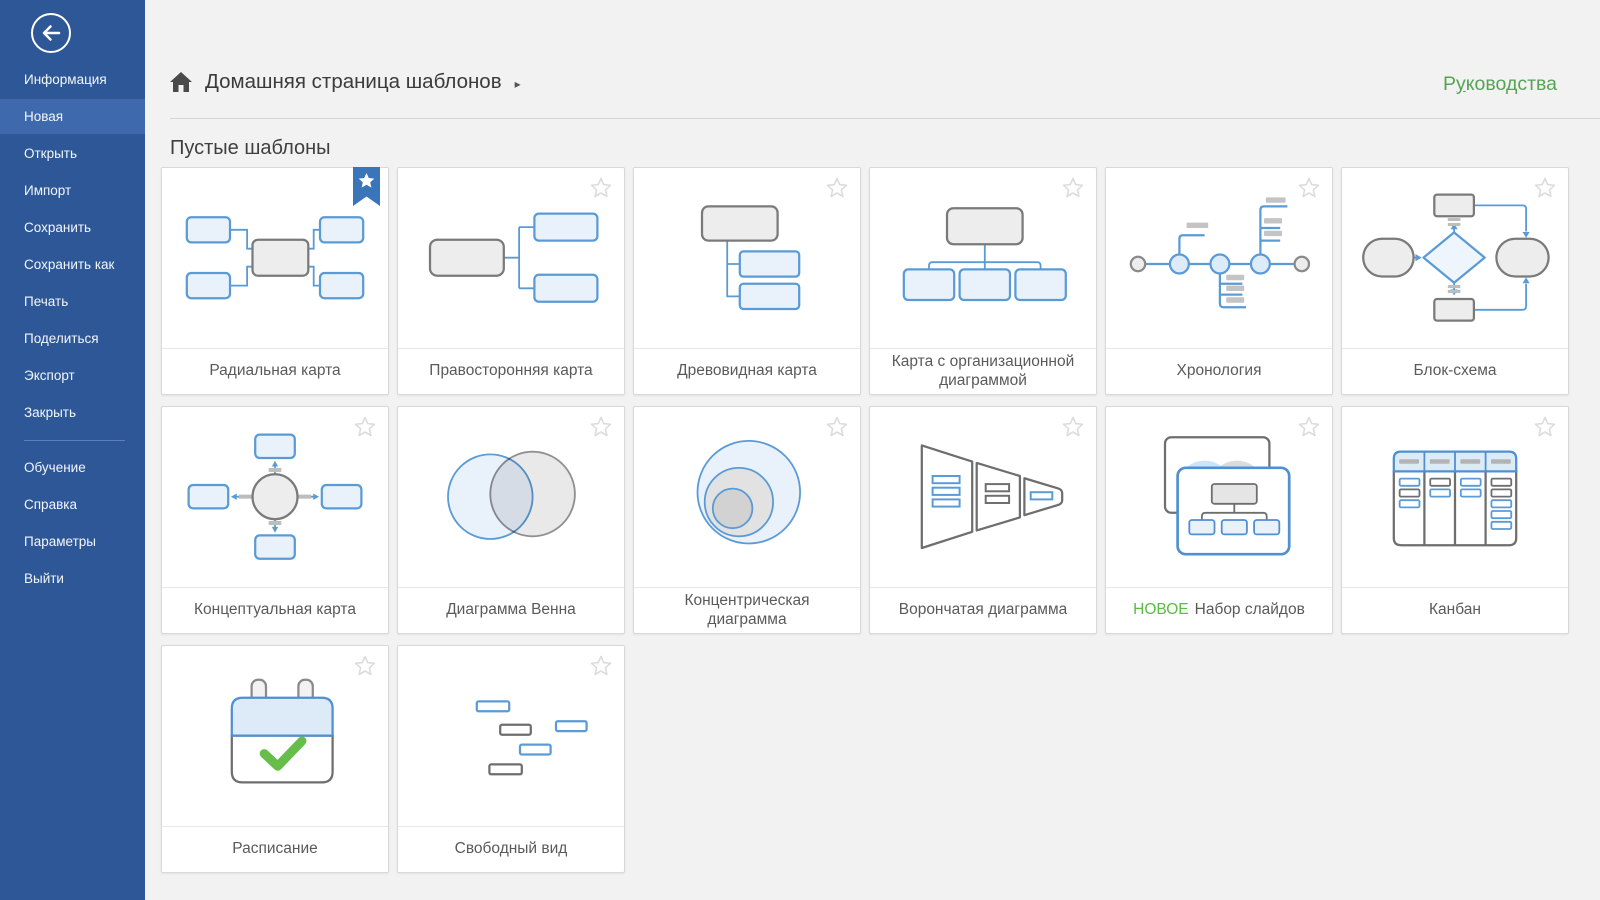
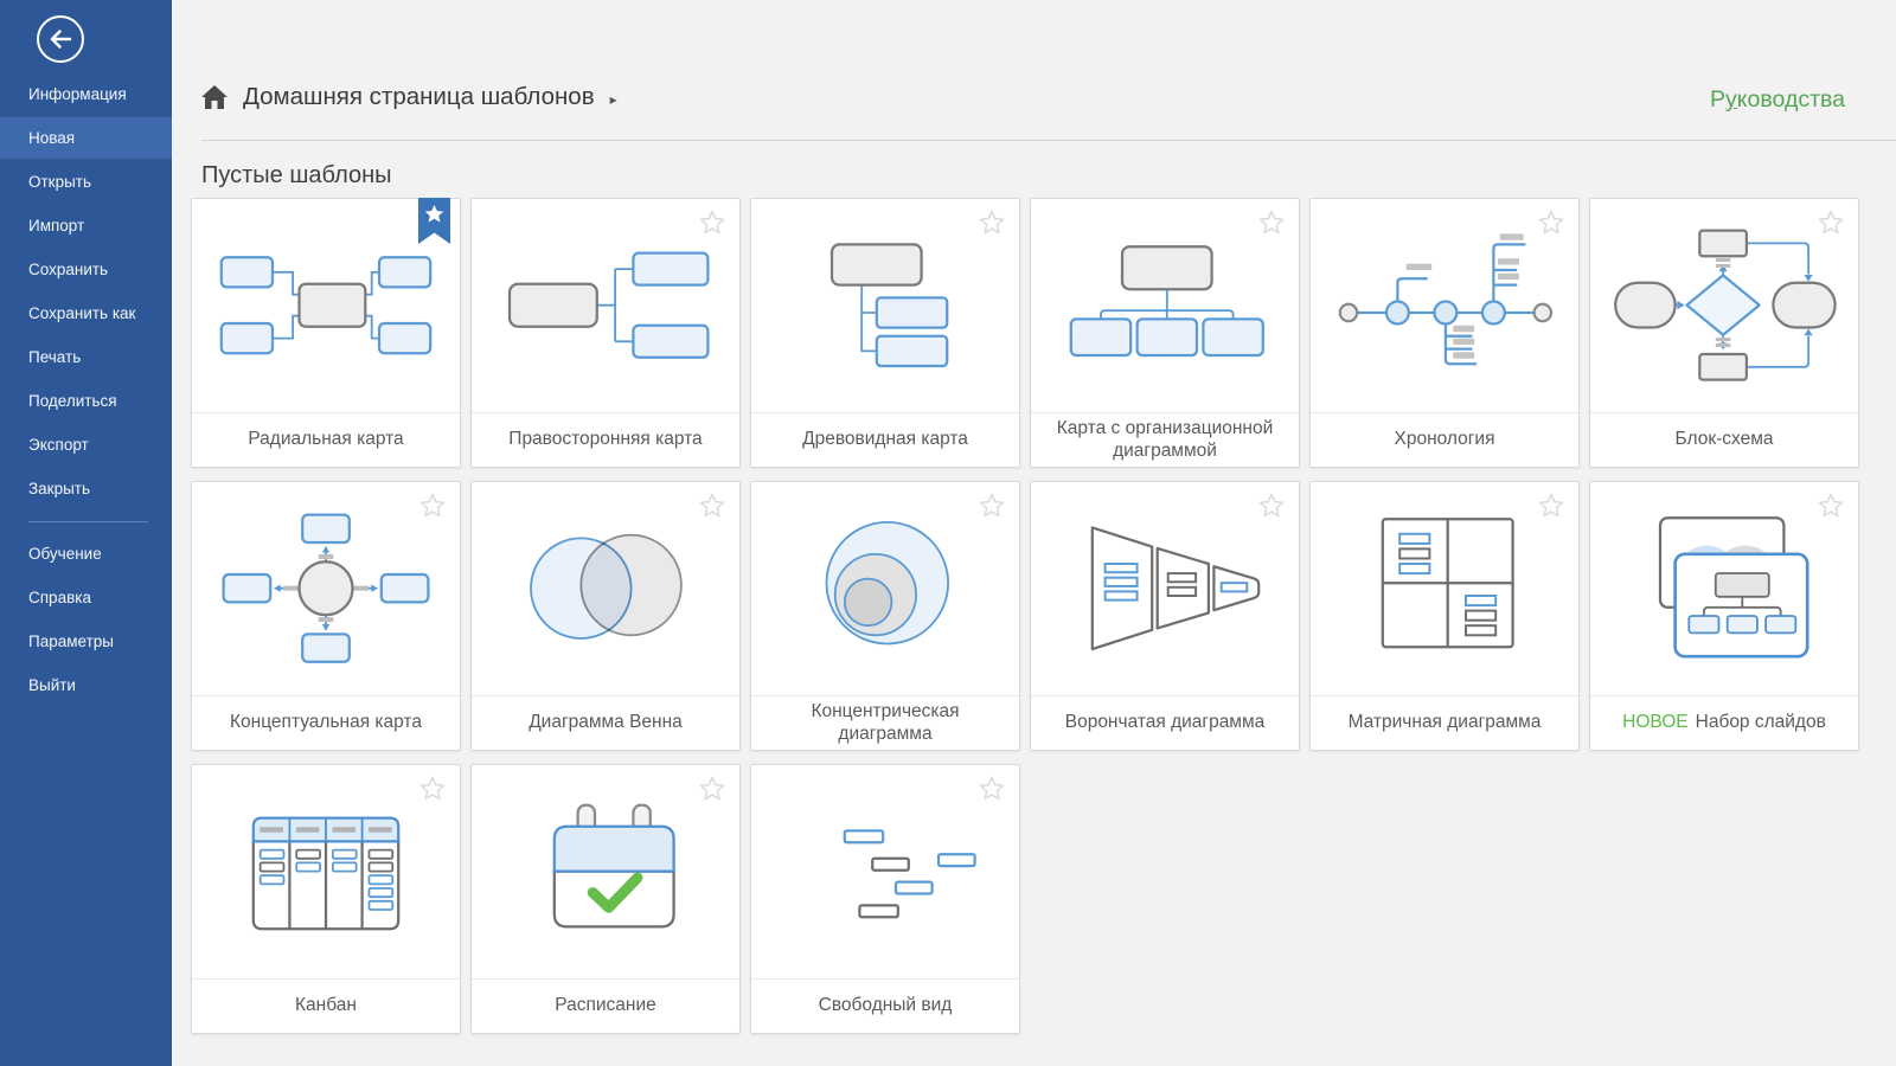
  Информация
  Новая
  Открыть
  Импорт
  Сохранить
  Сохранить как
  Печать
  Поделиться
  Экспорт
  Закрыть
  Обучение
  Справка
  Параметры
  Выйти
  Домашняя страница шаблонов
  ▸
  Руководства
  Пустые шаблоны
  Радиальная карта
  Правосторонняя карта
  Древовидная карта
  Карта с организационной диаграммой
  Хронология
  Блок-схема
  Концептуальная карта
  Диаграмма Венна
  Концентрическая диаграмма
  Ворончатая диаграмма
+ Матричная диаграмма
  НОВОЕ Набор слайдов
  Канбан
  Расписание
  Свободный вид
